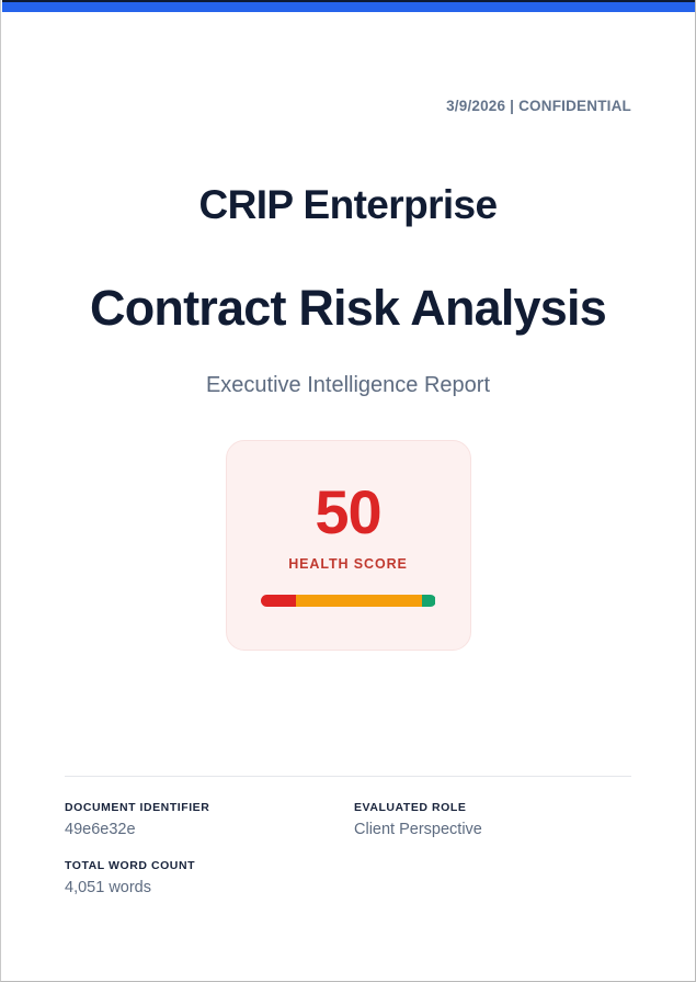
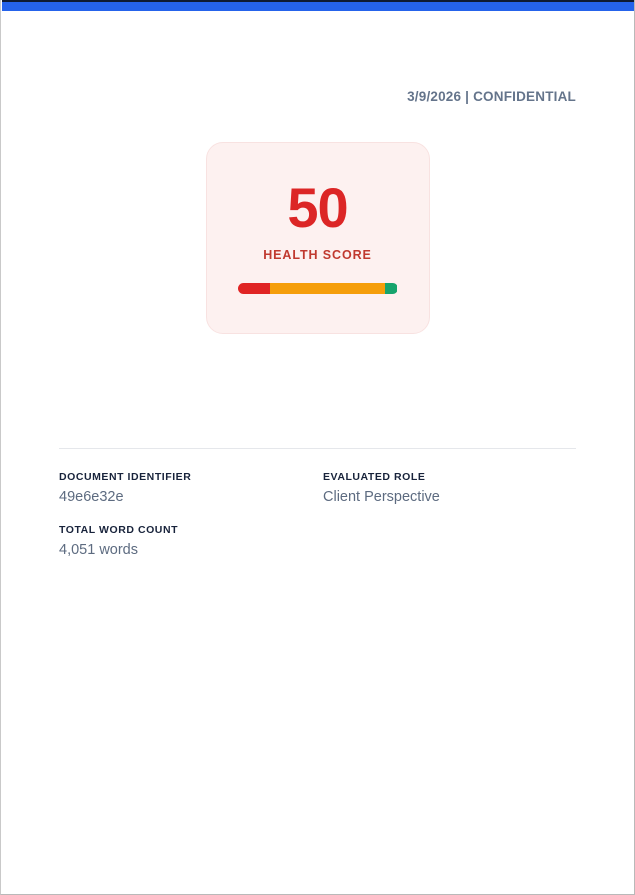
  3/9/2026 | CONFIDENTIAL
- CRIP Enterprise
- Contract Risk Analysis
- Executive Intelligence Report
  50
  HEALTH SCORE
  DOCUMENT IDENTIFIER
  49e6e32e
  EVALUATED ROLE
  Client Perspective
  TOTAL WORD COUNT
  4,051 words
